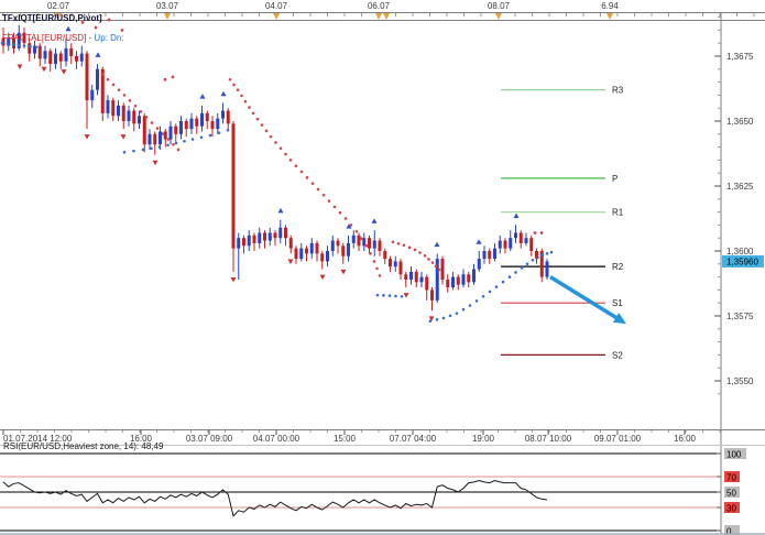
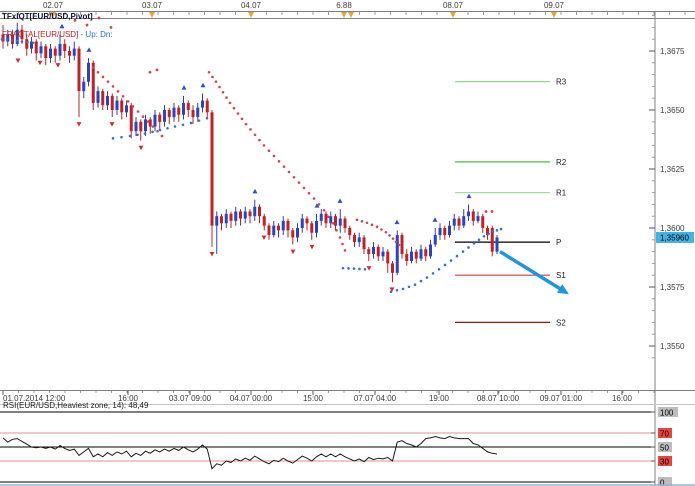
  02.07
  03.07
  04.07
- 06.07
+ 6.88
  08.07
- 6.94
+ 09.07
  R3
- P
+ R2
  R1
- R2
+ P
  S1
  S2
  1,3675
  1,3650
  1,3625
  1,3600
  1,3575
  1,3550
  1,35960
  01.07.2014 12:00
  16:00
  03.07 09:00
  04.07 00:00
  15:00
  07.07 04:00
  19:00
  08.07 10:00
  09.07 01:00
  16:00
  100
  70
  50
  30
  0
  TFxIQT[EUR/USD,Pivot]
  FRACTAL[EUR/USD] - Up: Dn:
  RSI(EUR/USD,Heaviest zone, 14): 48,49
